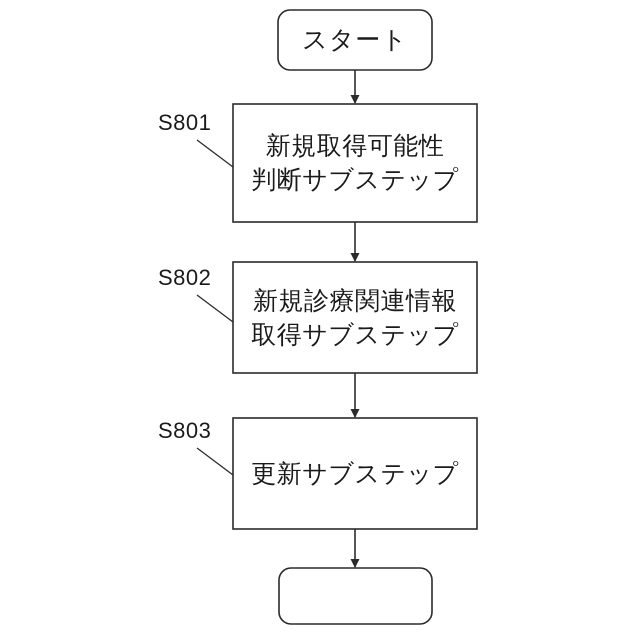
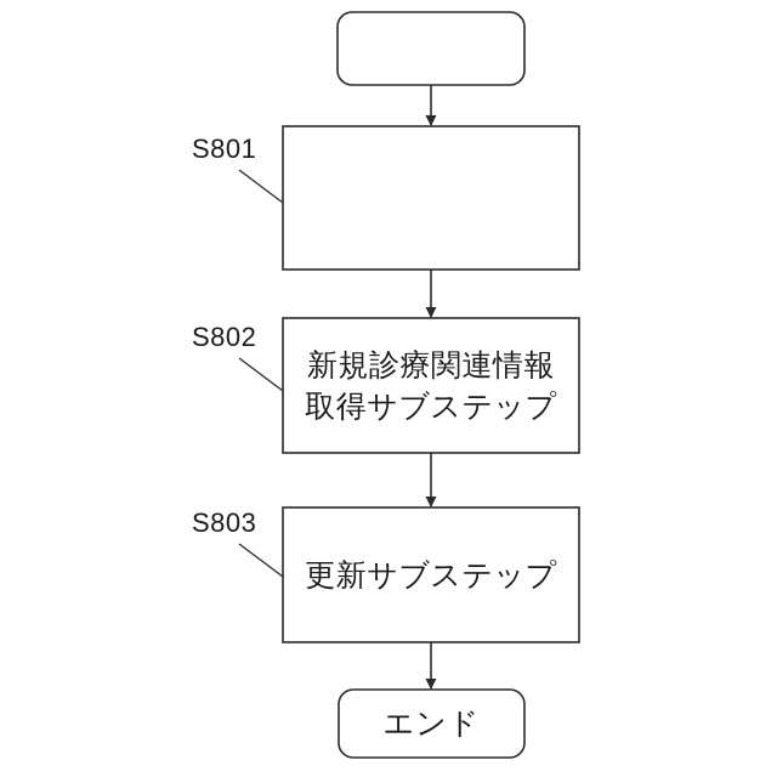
- スタート
- 新規取得可能性
- 判断サブステップ
  新規診療関連情報
  取得サブステップ
  更新サブステップ
+ エンド
  S801
  S802
  S803
